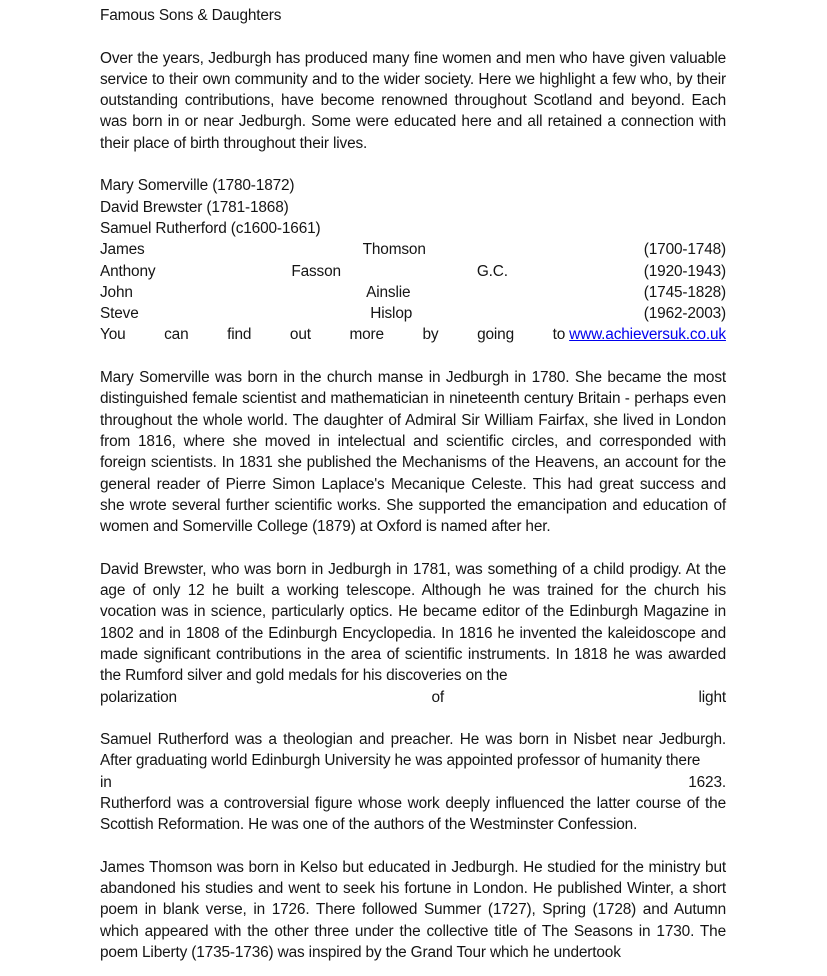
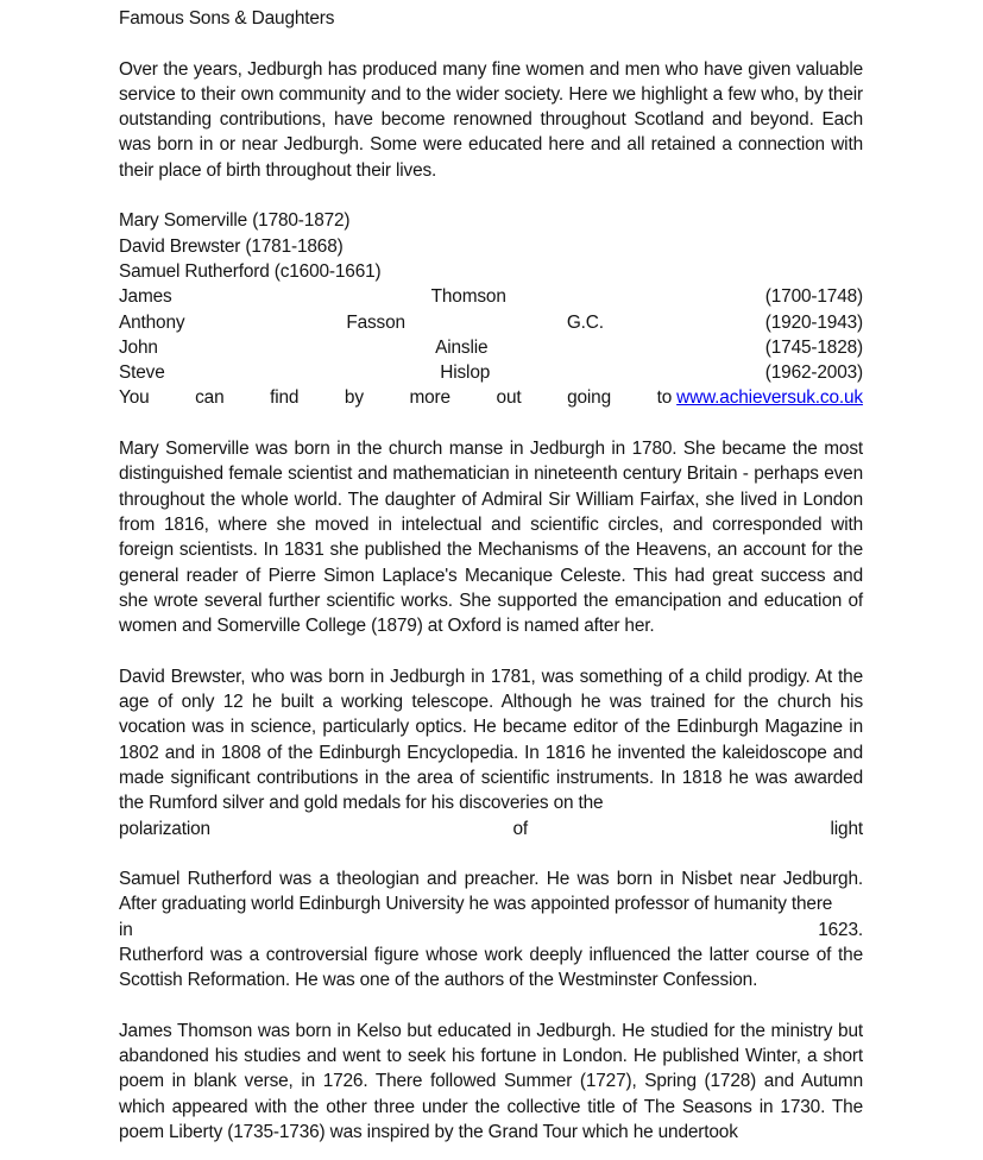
  Famous Sons & Daughters
  Over the years, Jedburgh has produced many fine women and men who have given valuable service to their own community and to the wider society. Here we highlight a few who, by their outstanding contributions, have become renowned throughout Scotland and beyond. Each was born in or near Jedburgh. Some were educated here and all retained a connection with their place of birth throughout their lives.
  Mary Somerville (1780-1872)
  David Brewster (1781-1868)
  Samuel Rutherford (c1600-1661)
  James
  Thomson
  (1700-1748)
  Anthony
  Fasson
  G.C.
  (1920-1943)
  John
  Ainslie
  (1745-1828)
  Steve
  Hislop
  (1962-2003)
  You
  can
  find
- out
+ by
  more
- by
+ out
  going
  to
  www.achieversuk.co.uk
  Mary Somerville was born in the church manse in Jedburgh in 1780. She became the most distinguished female scientist and mathematician in nineteenth century Britain - perhaps even throughout the whole world. The daughter of Admiral Sir William Fairfax, she lived in London from 1816, where she moved in intelectual and scientific circles, and corresponded with foreign scientists. In 1831 she published the Mechanisms of the Heavens, an account for the general reader of Pierre Simon Laplace's Mecanique Celeste. This had great success and she wrote several further scientific works. She supported the emancipation and education of women and Somerville College (1879) at Oxford is named after her.
  David Brewster, who was born in Jedburgh in 1781, was something of a child prodigy. At the age of only 12 he built a working telescope. Although he was trained for the church his vocation was in science, particularly optics. He became editor of the Edinburgh Magazine in 1802 and in 1808 of the Edinburgh Encyclopedia. In 1816 he invented the kaleidoscope and made significant contributions in the area of scientific instruments. In 1818 he was awarded the Rumford silver and gold medals for his discoveries on the
  polarization
  of
  light
  Samuel Rutherford was a theologian and preacher. He was born in Nisbet near Jedburgh. After graduating world Edinburgh University he was appointed professor of humanity there
  in
  1623.
  Rutherford was a controversial figure whose work deeply influenced the latter course of the Scottish Reformation. He was one of the authors of the Westminster Confession.
  James Thomson was born in Kelso but educated in Jedburgh. He studied for the ministry but abandoned his studies and went to seek his fortune in London. He published Winter, a short poem in blank verse, in 1726. There followed Summer (1727), Spring (1728) and Autumn which appeared with the other three under the collective title of The Seasons in 1730. The poem Liberty (1735-1736) was inspired by the Grand Tour which he undertook
